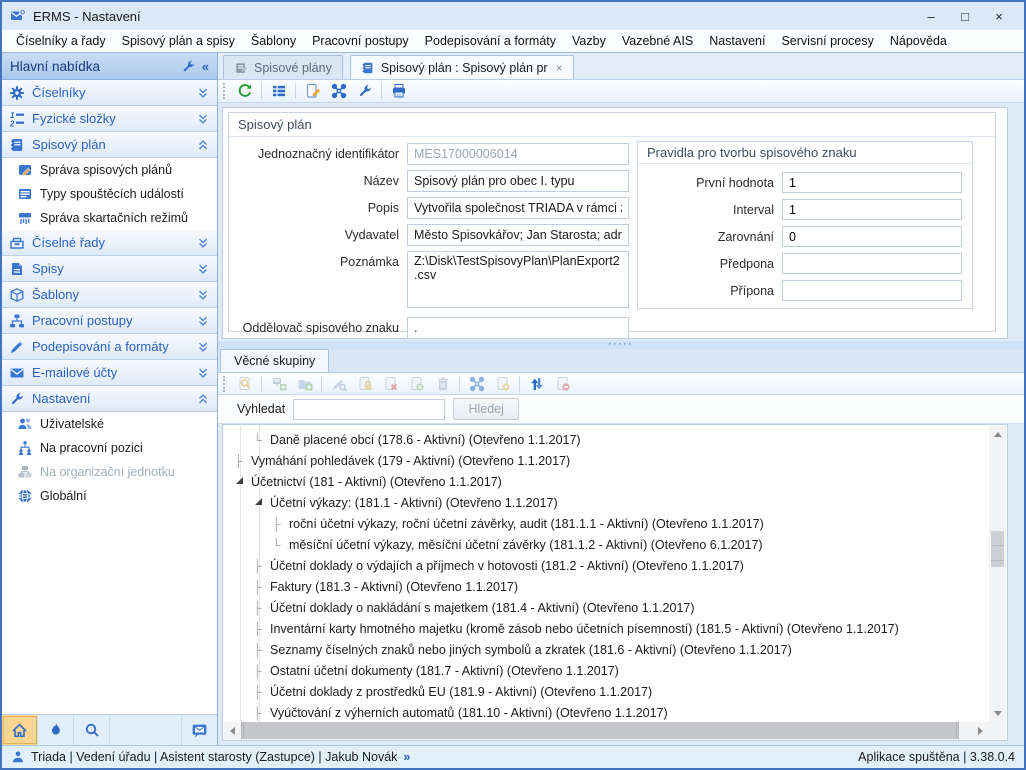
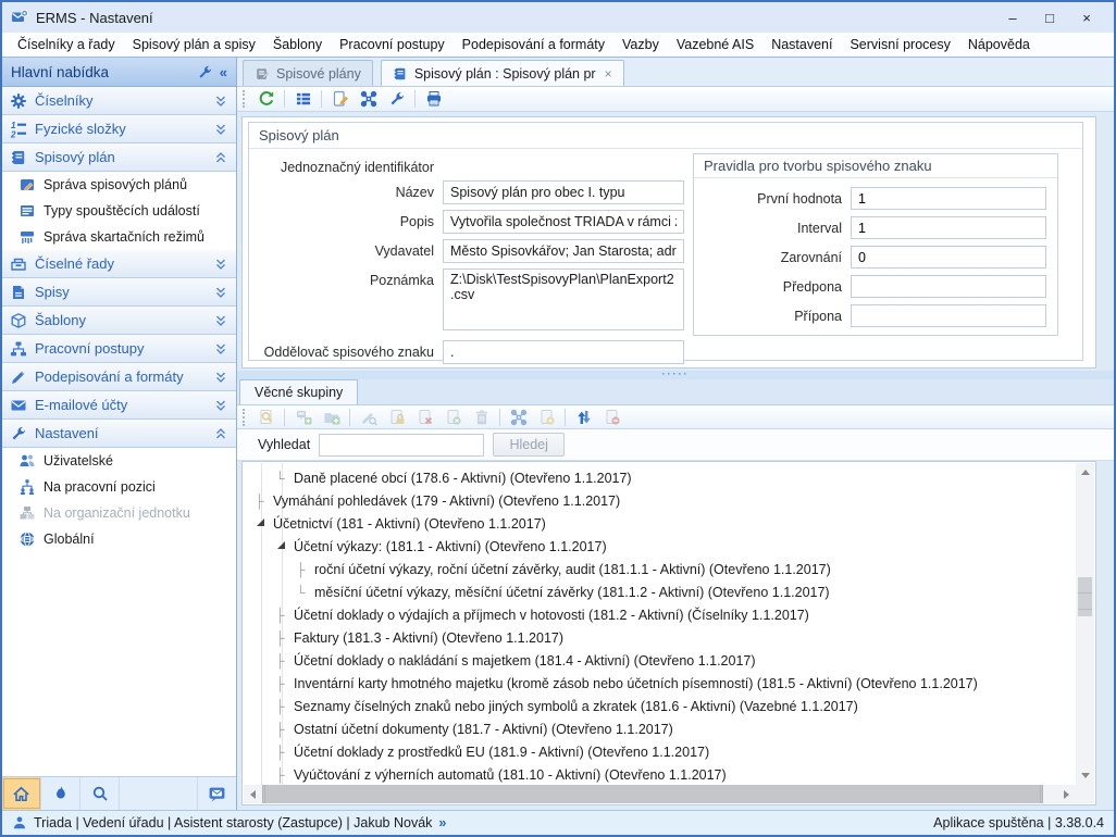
  ERMS - Nastavení
  –
  □
  ×
  Číselníky a řady
  Spisový plán a spisy
  Šablony
  Pracovní postupy
  Podepisování a formáty
  Vazby
  Vazebné AIS
  Nastavení
  Servisní procesy
  Nápověda
  Hlavní nabídka
  «
  Číselníky
  1
  2
  Fyzické složky
  Spisový plán
  Správa spisových plánů
  Typy spouštěcích událostí
  Správa skartačních režimů
  Číselné řady
  Spisy
  Šablony
  Pracovní postupy
  Podepisování a formáty
  E-mailové účty
  Nastavení
  Uživatelské
  Na pracovní pozici
  Na organizační jednotku
  Globální
  Spisové plány
  Spisový plán : Spisový plán pr
  Spisový plán
  Jednoznačný identifikátor
- MES17000006014
  Název
  Spisový plán pro obec I. typu
  Popis
  Vytvořila společnost TRIADA v rámci
  Vydavatel
  Město Spisovkářov; Jan Starosta; adr
  Poznámka
  Oddělovač spisového znaku
  .
  Pravidla pro tvorbu spisového znaku
  První hodnota
  1
  Interval
  1
  Zarovnání
  0
  Předpona
  Přípona
  Věcné skupiny
  Vyhledat
  Hledej
  └
  Daně placené obcí (178.6 - Aktivní) (Otevřeno 1.1.2017)
  ├
  Vymáhání pohledávek (179 - Aktivní) (Otevřeno 1.1.2017)
  Účetnictví (181 - Aktivní) (Otevřeno 1.1.2017)
  Účetní výkazy: (181.1 - Aktivní) (Otevřeno 1.1.2017)
  ├
  roční účetní výkazy, roční účetní závěrky, audit (181.1.1 - Aktivní) (Otevřeno 1.1.2017)
  └
- měsíční účetní výkazy, měsíční účetní závěrky (181.1.2 - Aktivní) (Otevřeno 6.1.2017)
+ měsíční účetní výkazy, měsíční účetní závěrky (181.1.2 - Aktivní) (Otevřeno 1.1.2017)
  ├
- Účetní doklady o výdajích a příjmech v hotovosti (181.2 - Aktivní) (Otevřeno 1.1.2017)
+ Účetní doklady o výdajích a příjmech v hotovosti (181.2 - Aktivní) (Číselníky 1.1.2017)
  ├
  Faktury (181.3 - Aktivní) (Otevřeno 1.1.2017)
  ├
  Účetní doklady o nakládání s majetkem (181.4 - Aktivní) (Otevřeno 1.1.2017)
  ├
  Inventární karty hmotného majetku (kromě zásob nebo účetních písemností) (181.5 - Aktivní) (Otevřeno 1.1.2017)
  ├
- Seznamy číselných znaků nebo jiných symbolů a zkratek (181.6 - Aktivní) (Otevřeno 1.1.2017)
+ Seznamy číselných znaků nebo jiných symbolů a zkratek (181.6 - Aktivní) (Vazebné 1.1.2017)
  ├
  Ostatní účetní dokumenty (181.7 - Aktivní) (Otevřeno 1.1.2017)
  ├
  Účetní doklady z prostředků EU (181.9 - Aktivní) (Otevřeno 1.1.2017)
  ├
  Vyúčtování z výherních automatů (181.10 - Aktivní) (Otevřeno 1.1.2017)
  Triada | Vedení úřadu | Asistent starosty (Zastupce) | Jakub Novák
  »
  Aplikace spuštěna | 3.38.0.4
